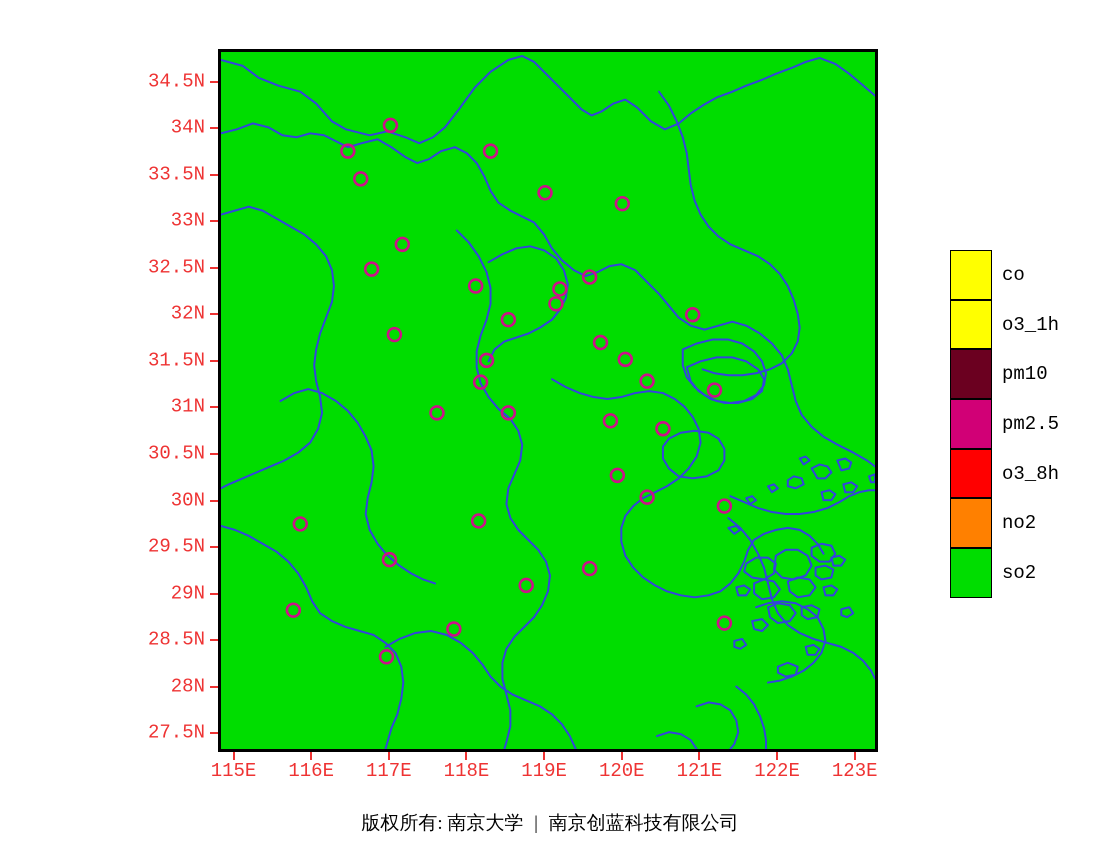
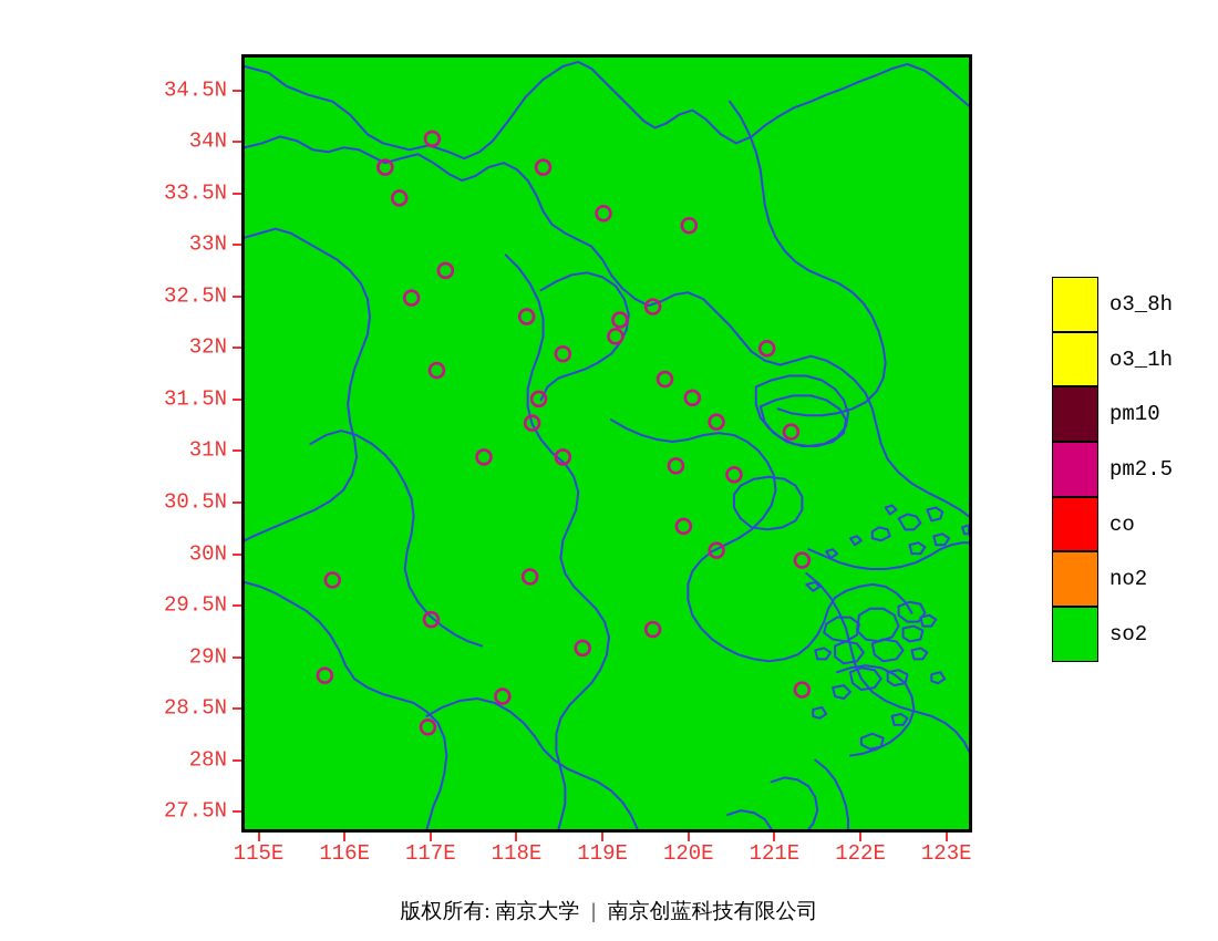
  34.5N
  34N
  33.5N
  33N
  32.5N
  32N
  31.5N
  31N
  30.5N
  30N
  29.5N
  29N
  28.5N
  28N
  27.5N
  115E
  116E
  117E
  118E
  119E
  120E
  121E
  122E
  123E
- co
+ o3_8h
  o3_1h
  pm10
  pm2.5
- o3_8h
+ co
  no2
  so2
  版权所有: 南京大学 | 南京创蓝科技有限公司
